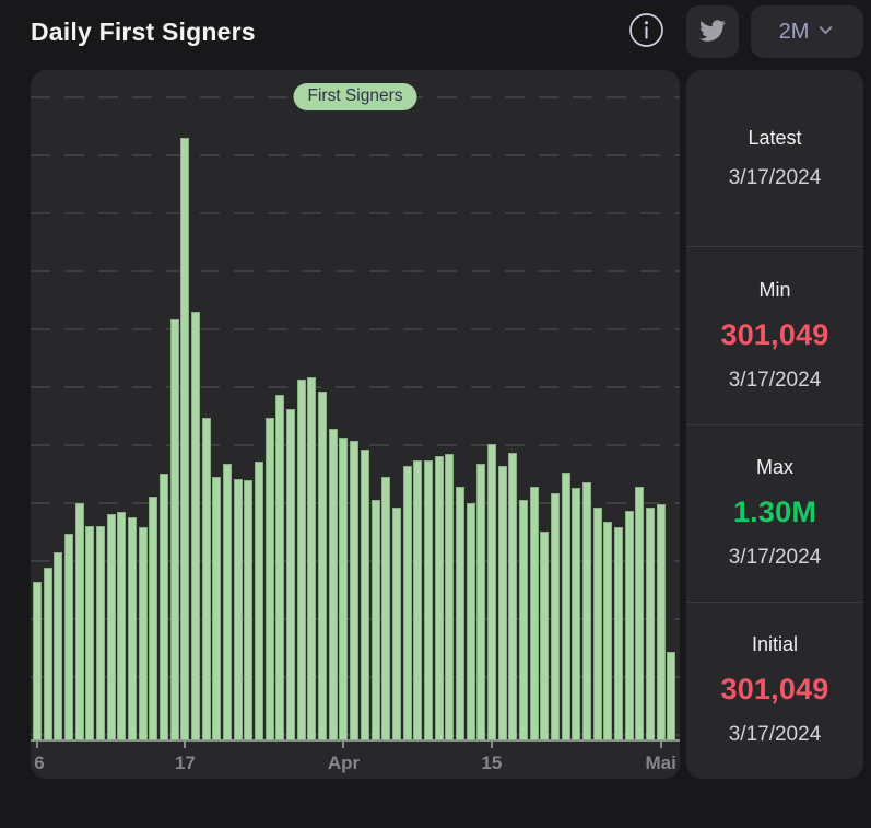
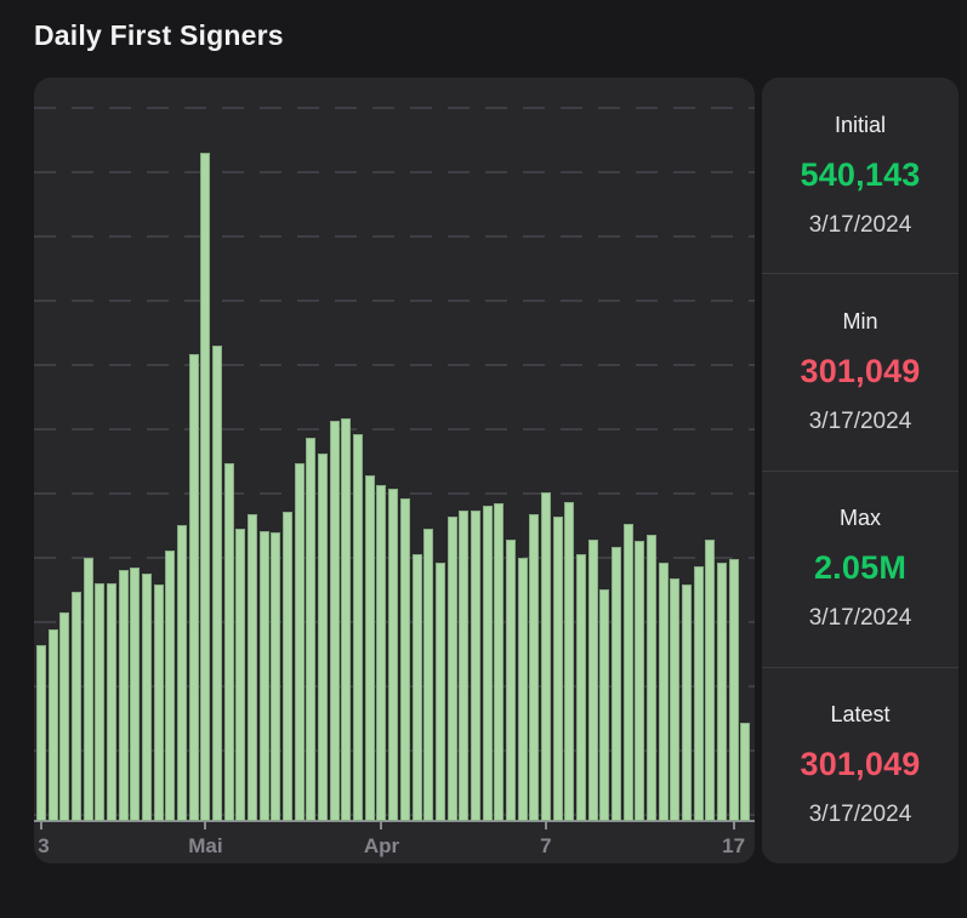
  Daily First Signers
- 2M
- First Signers
- 6
+ 3
- 17
+ Mai
  Apr
- 15
+ 7
- Mai
+ 17
- Latest
+ Initial
+ 540,143
  3/17/2024
  Min
  301,049
  3/17/2024
  Max
- 1.30M
+ 2.05M
  3/17/2024
- Initial
+ Latest
  301,049
  3/17/2024
